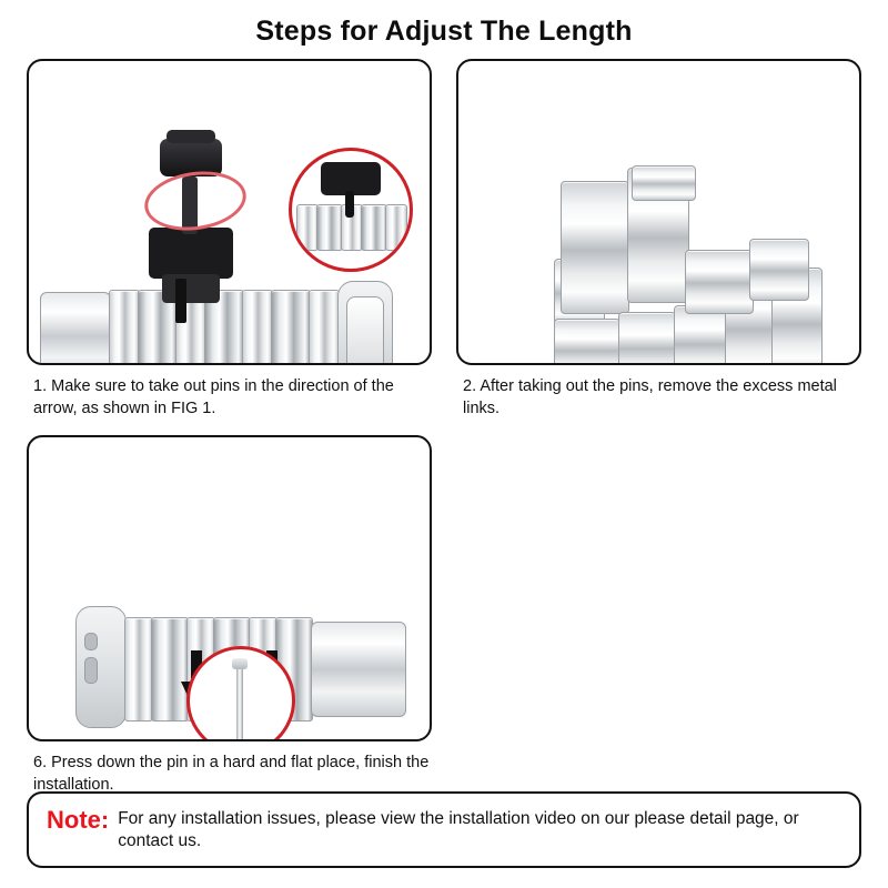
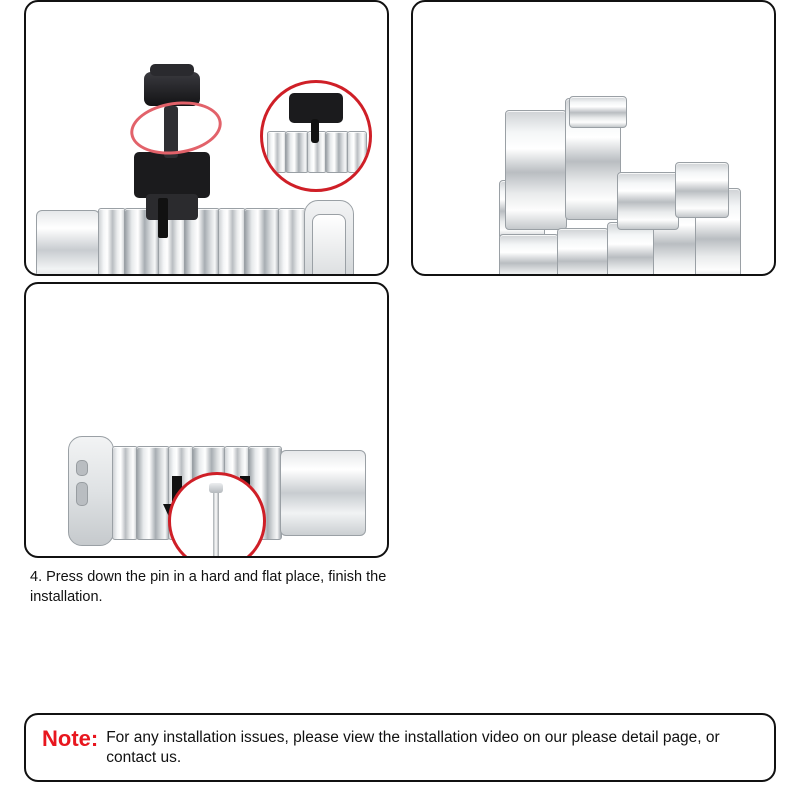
- Steps for Adjust The Length
- 1. Make sure to take out pins in the direction of the arrow, as shown in FIG 1.
- 2. After taking out the pins, remove the excess metal links.
- 6. Press down the pin in a hard and flat place, finish the installation.
+ 4. Press down the pin in a hard and flat place, finish the installation.
  Note:
  For any installation issues, please view the installation video on our please detail page, or contact us.
